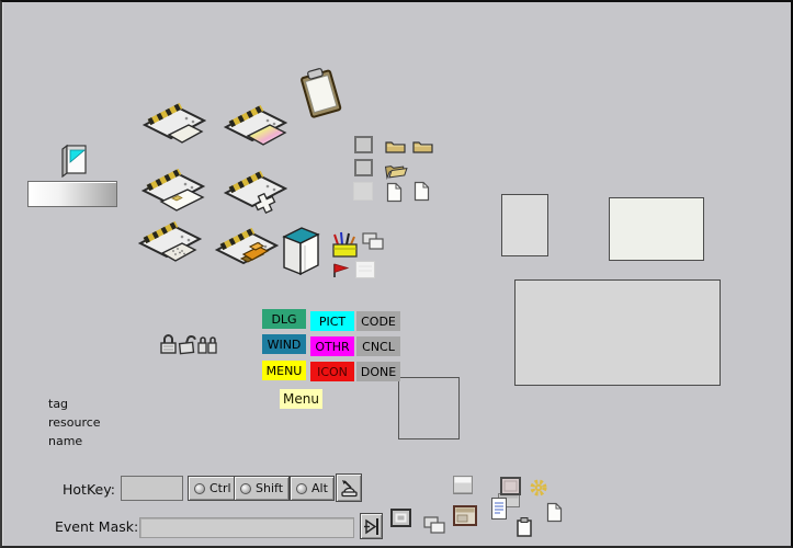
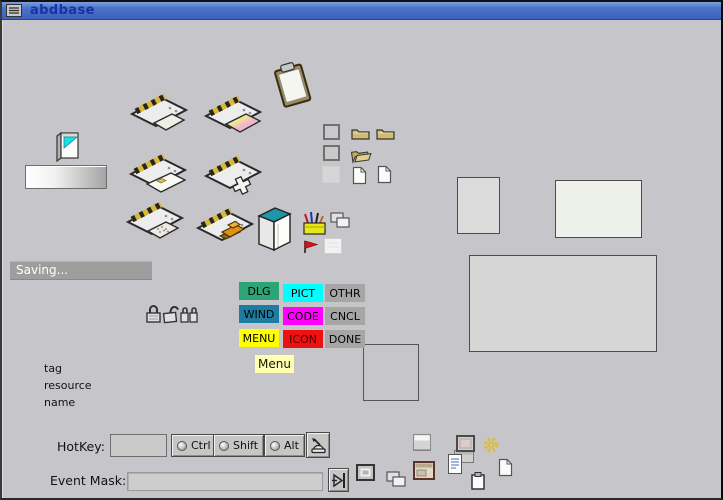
+ abdbase
+ Saving...
  DLG
  PICT
- CODE
+ OTHR
  WIND
- OTHR
+ CODE
  CNCL
  MENU
  ICON
  DONE
  Menu
  tag
  resource
  name
  HotKey:
  Ctrl
  Shift
  Alt
  Event Mask:
